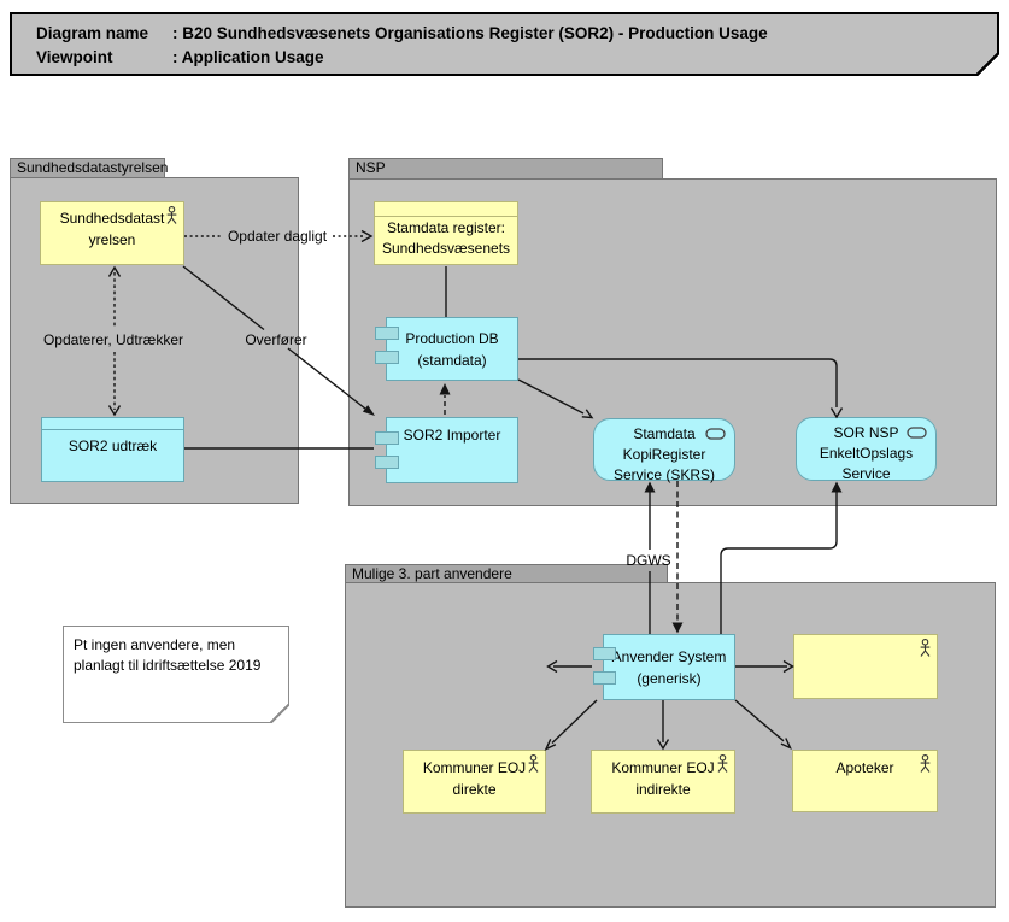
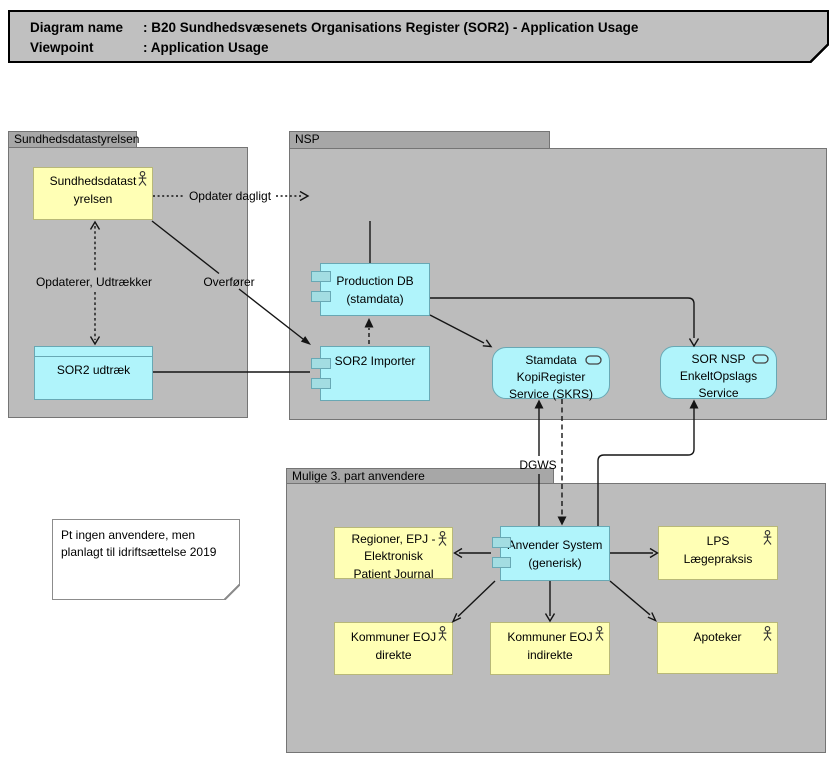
- Diagram name : B20 Sundhedsvæsenets Organisations Register (SOR2) - Production Usage
+ Diagram name : B20 Sundhedsvæsenets Organisations Register (SOR2) - Application Usage
  Viewpoint : Application Usage
  Sundhedsdatastyrelsen
  NSP
  Mulige 3. part anvendere
  Sundhedsdatast
  yrelsen
- Stamdata register:
- Sundhedsvæsenets
  SOR2 udtræk
  Production DB
  (stamdata)
  SOR2 Importer
  Stamdata
  KopiRegister
  Service (SKRS)
  SOR NSP
  EnkeltOpslags
  Service
  Anvender System
  (generisk)
+ Regioner, EPJ -
+ Elektronisk
+ Patient Journal
+ LPS
+ Lægepraksis
  Kommuner EOJ
  direkte
  Kommuner EOJ
  indirekte
  Apoteker
  Pt ingen anvendere, men
  planlagt til idriftsættelse 2019
  Opdater dagligt
  Opdaterer, Udtrækker
  Overfører
  DGWS
